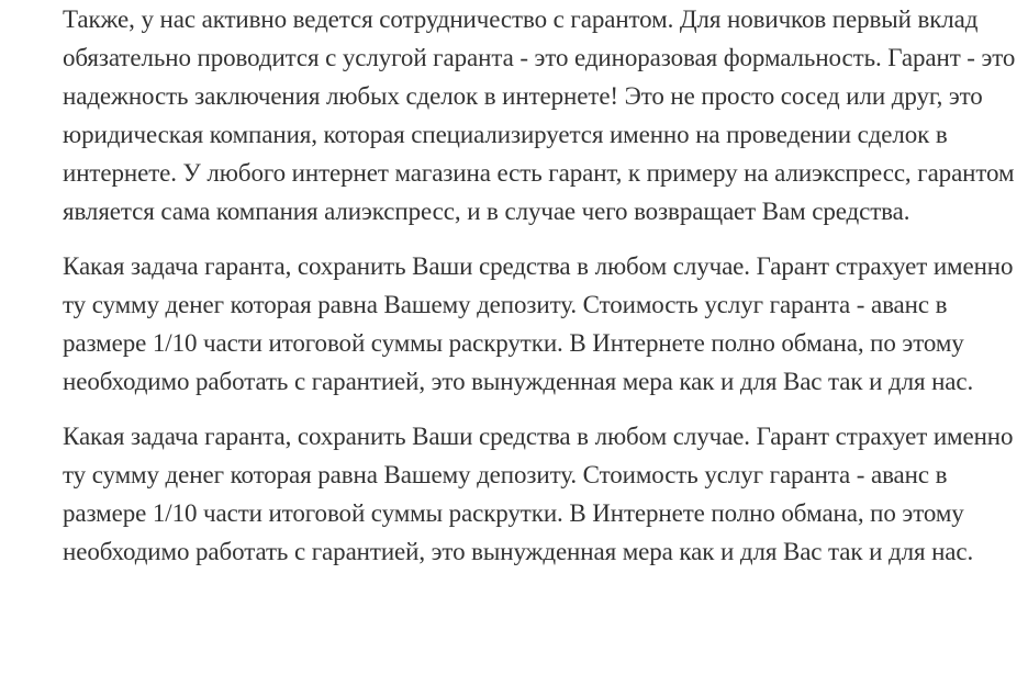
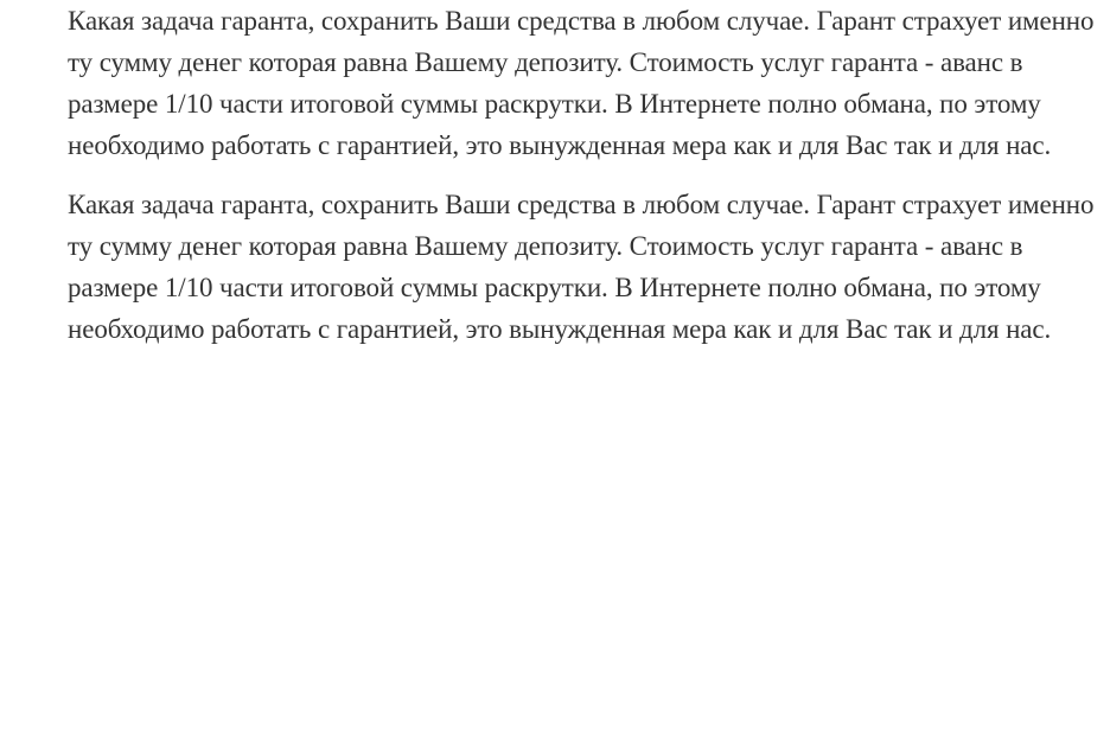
- Также, у нас активно ведется сотрудничество с гарантом. Для новичков первый вклад обязательно проводится с услугой гаранта - это единоразовая формальность. Гарант - это надежность заключения любых сделок в интернете! Это не просто сосед или друг, это юридическая компания, которая специализируется именно на проведении сделок в интернете. У любого интернет магазина есть гарант, к примеру на алиэкспресс, гарантом является сама компания алиэкспресс, и в случае чего возвращает Вам средства.
  Какая задача гаранта, сохранить Ваши средства в любом случае. Гарант страхует именно ту сумму денег которая равна Вашему депозиту. Стоимость услуг гаранта - аванс в размере 1/10 части итоговой суммы раскрутки. В Интернете полно обмана, по этому необходимо работать с гарантией, это вынужденная мера как и для Вас так и для нас.
  Какая задача гаранта, сохранить Ваши средства в любом случае. Гарант страхует именно ту сумму денег которая равна Вашему депозиту. Стоимость услуг гаранта - аванс в размере 1/10 части итоговой суммы раскрутки. В Интернете полно обмана, по этому необходимо работать с гарантией, это вынужденная мера как и для Вас так и для нас.
